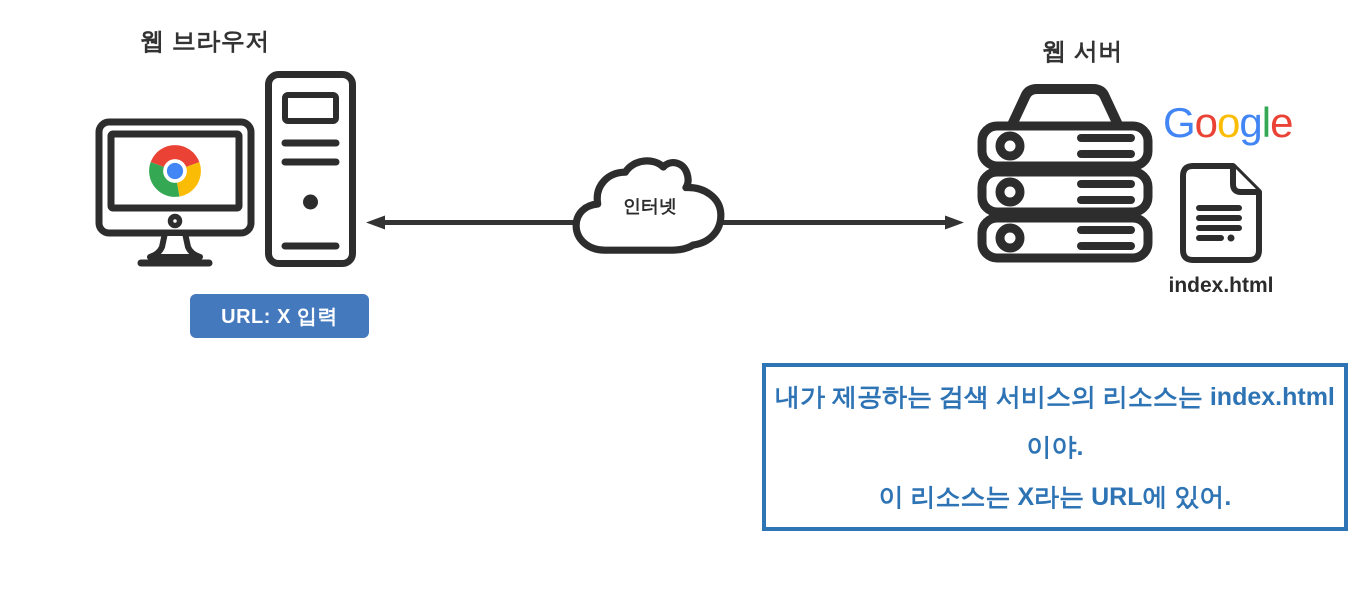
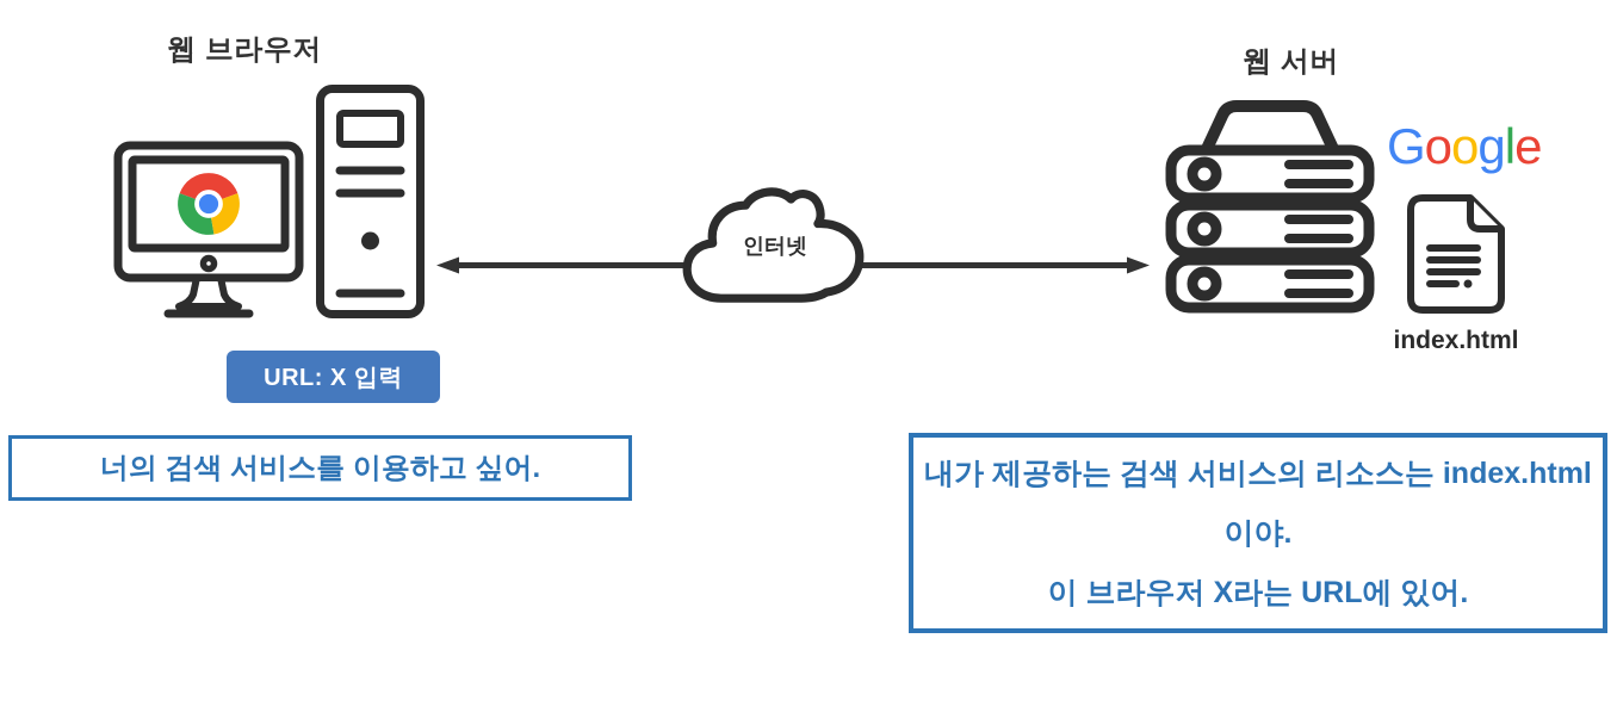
  웹 브라우저
  인터넷
  웹 서버
  Google
  index.html
  URL: X 입력
+ 너의 검색 서비스를 이용하고 싶어.
  내가 제공하는 검색 서비스의 리소스는 index.html이야.
- 이 리소스는 X라는 URL에 있어.
+ 이 브라우저 X라는 URL에 있어.
